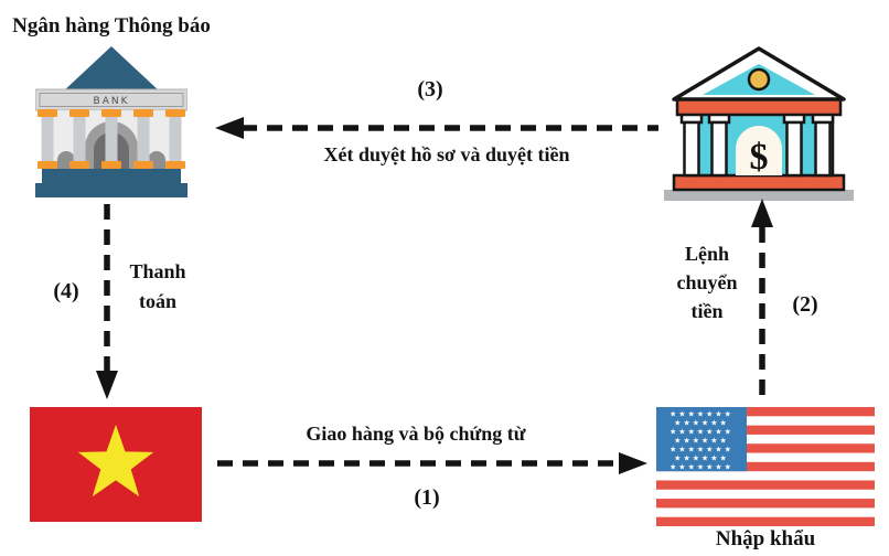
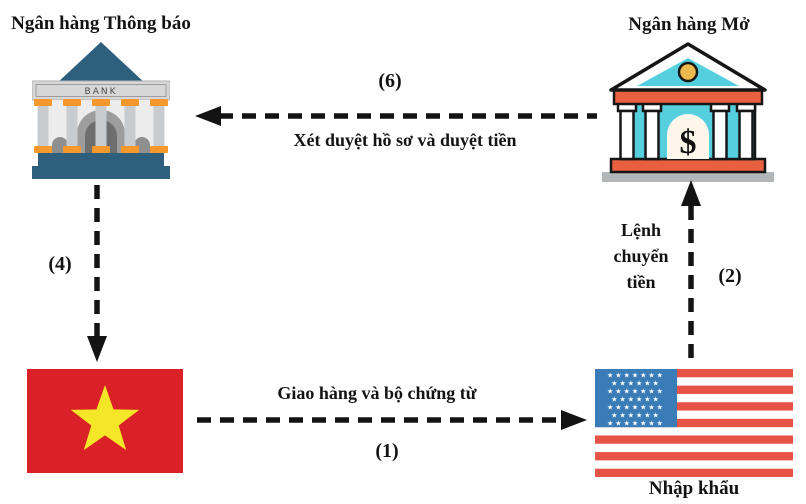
  Ngân hàng Thông báo
  BANK
+ Ngân hàng Mở
  $
- (3)
+ (6)
  Xét duyệt hồ sơ và duyệt tiền
  (4)
- Thanh toán
  (2)
  Lệnh chuyển tiền
  Giao hàng và bộ chứng từ
  (1)
  ★★★★★★★
  ★★★★★★
  ★★★★★★★
  ★★★★★★
  ★★★★★★★
  ★★★★★★
  ★★★★★★★
  Nhập khẩu
